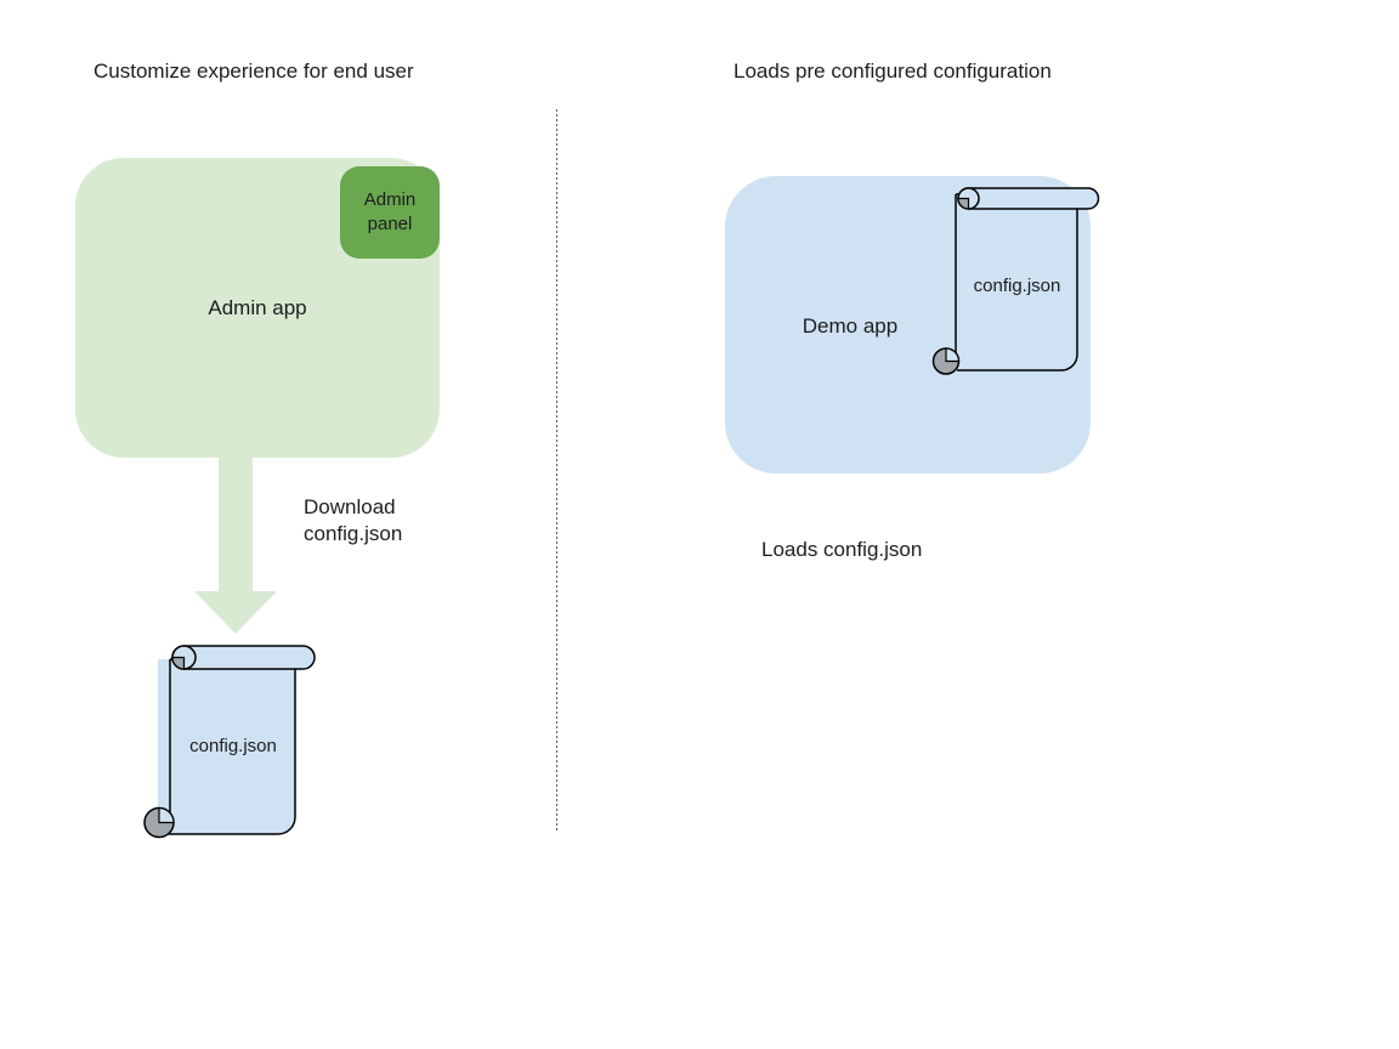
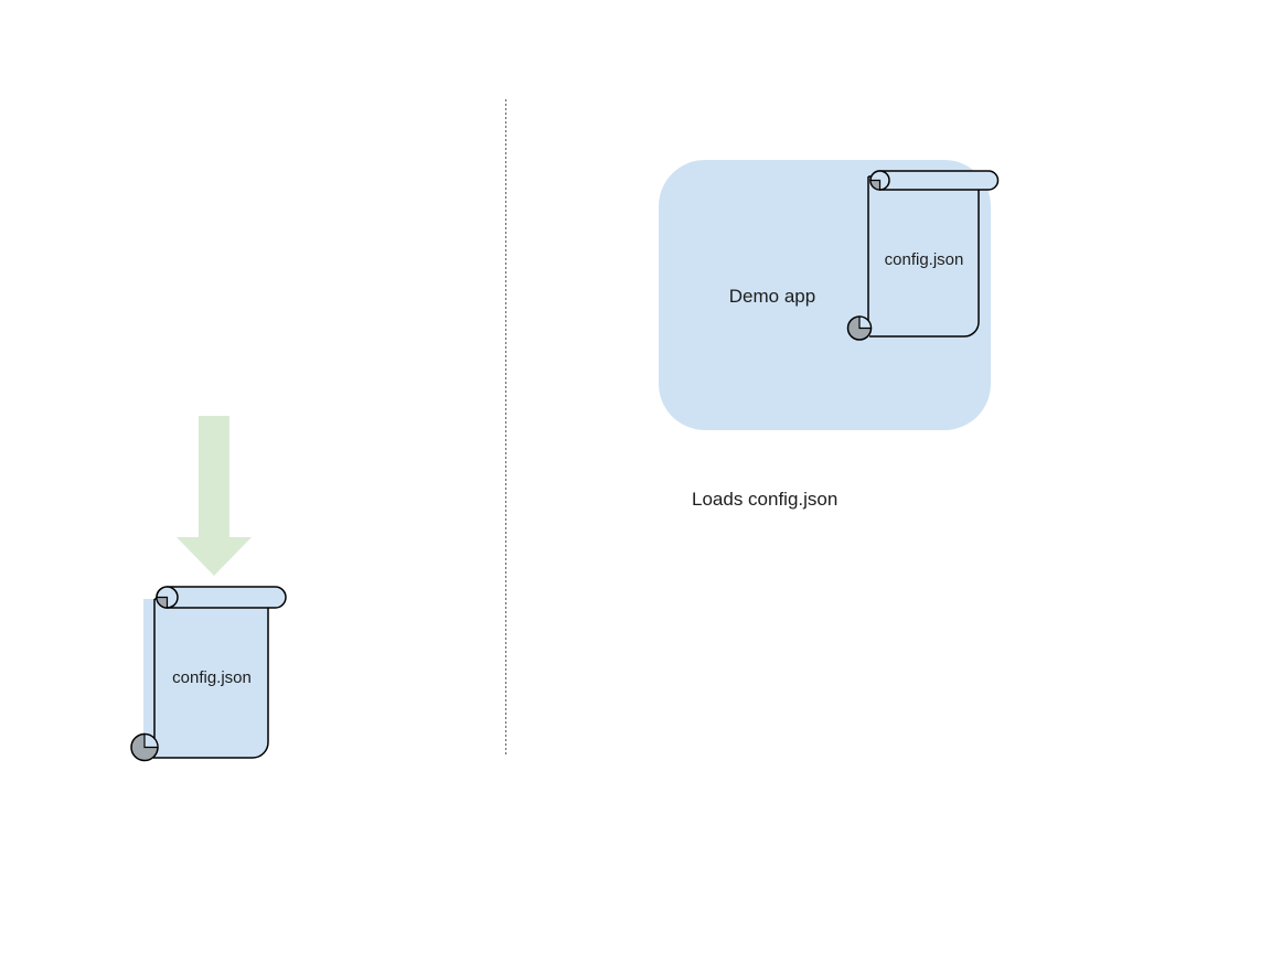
- Customize experience for end user
- Loads pre configured configuration
- Admin app
- Admin panel
- Download config.json
  config.json
  Demo app
  config.json
  Loads config.json
